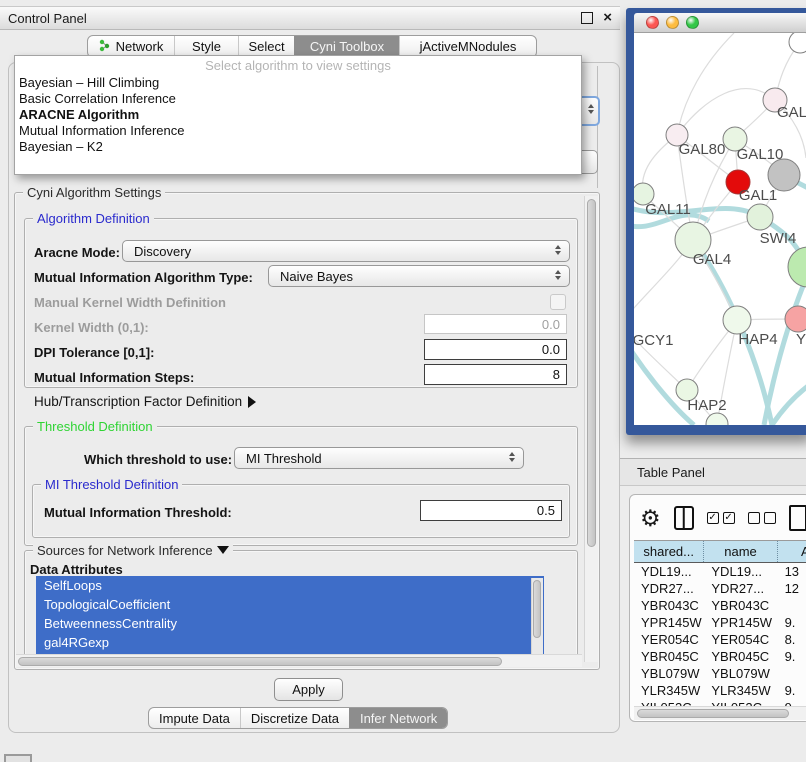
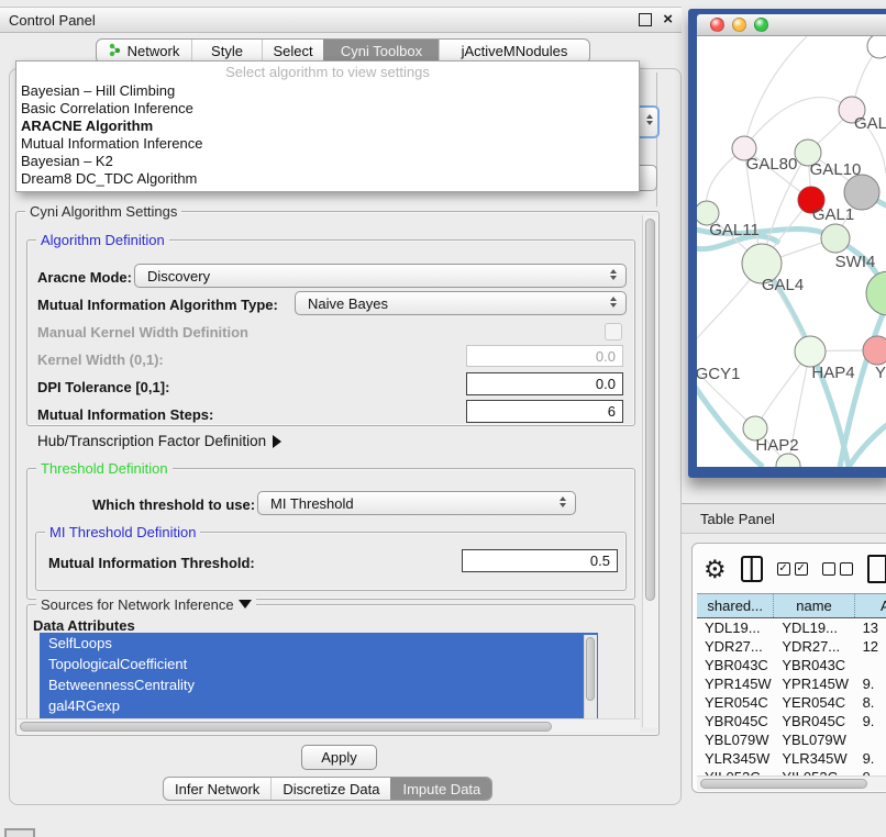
  Control Panel
  ×
  Network
  Style
  Select
  Cyni Toolbox
  jActiveMNodules
  Select algorithm to view settings
  Bayesian – Hill Climbing
  Basic Correlation Inference
  ARACNE Algorithm
  Mutual Information Inference
  Bayesian – K2
+ Dream8 DC_TDC Algorithm
  Cyni Algorithm Settings
  Algorithm Definition
  Aracne Mode:
  Discovery
  Mutual Information Algorithm Type:
  Naive Bayes
  Manual Kernel Width Definition
  Kernel Width (0,1):
  0.0
  DPI Tolerance [0,1]:
  0.0
  Mutual Information Steps:
- 8
+ 6
  Hub/Transcription Factor Definition
  Threshold Definition
  Which threshold to use:
  MI Threshold
  MI Threshold Definition
  Mutual Information Threshold:
  0.5
  Sources for Network Inference
  Data Attributes
  SelfLoops
  TopologicalCoefficient
  BetweennessCentrality
  gal4RGexp
  Apply
- Impute Data
+ Infer Network
  Discretize Data
- Infer Network
+ Impute Data
  GAL
  GAL80
  GAL10
  GAL1
  GAL11
  SWI4
  GAL4
  GCY1
  HAP4
  Y
  HAP2
  Table Panel
  ⚙
  ✓
  ✓
  shared...
  name
  A
  YDL19...
  YDL19...
  13
  YDR27...
  YDR27...
  12
  YBR043C
  YBR043C
  YPR145W
  YPR145W
  9.
  YER054C
  YER054C
  8.
  YBR045C
  YBR045C
  9.
  YBL079W
  YBL079W
  YLR345W
  YLR345W
  9.
